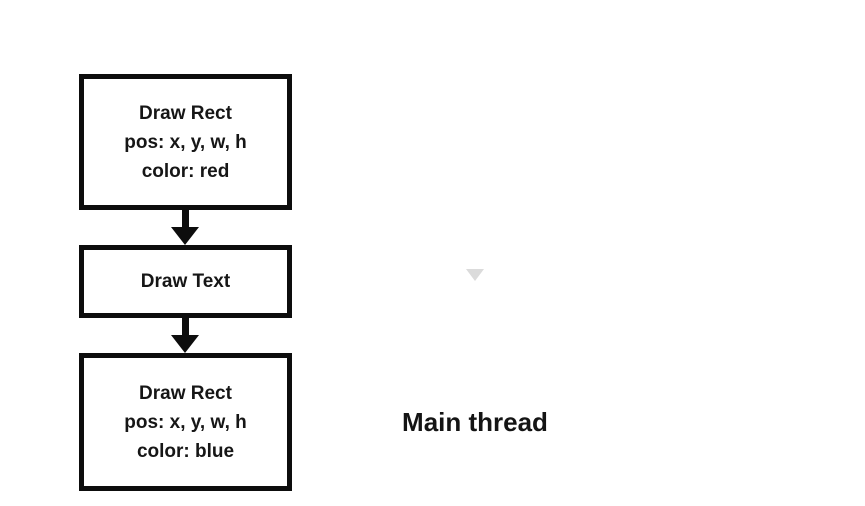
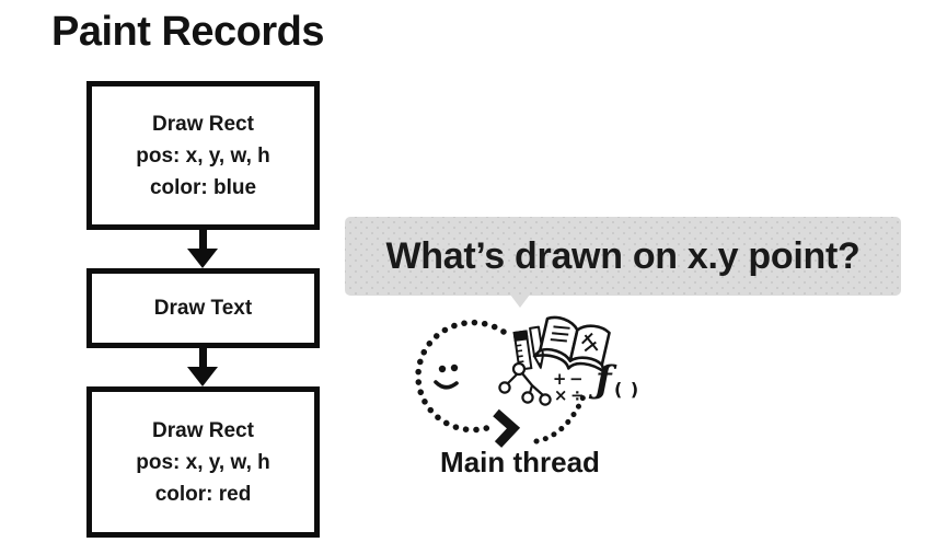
+ Paint Records
  Draw Rect
  pos: x, y, w, h
- color: red
+ color: blue
  Draw Text
  Draw Rect
  pos: x, y, w, h
- color: blue
+ color: red
+ What’s drawn on x.y point?
+ +−
+ ×÷
+ ƒ
+ ( )
  Main thread
